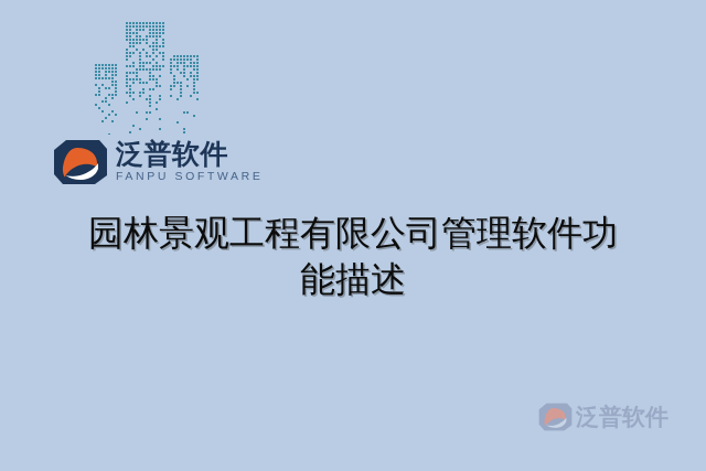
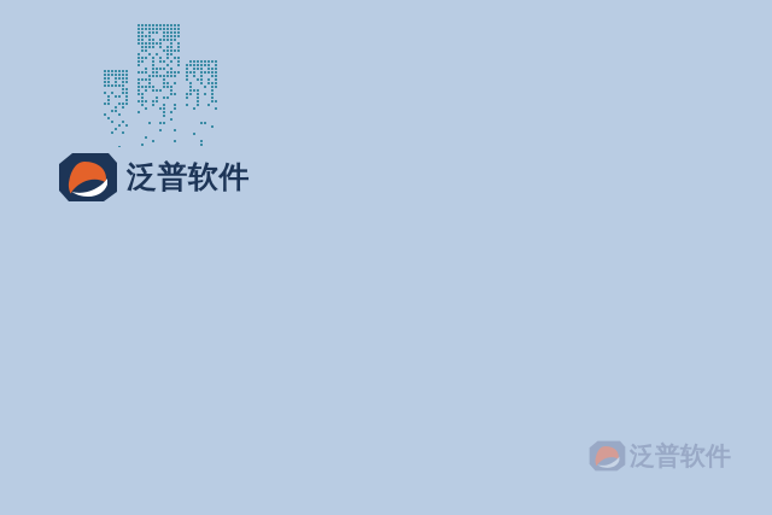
  泛普软件
- FANPU SOFTWARE
- 园林景观工程有限公司管理软件功能描述
  泛普软件
